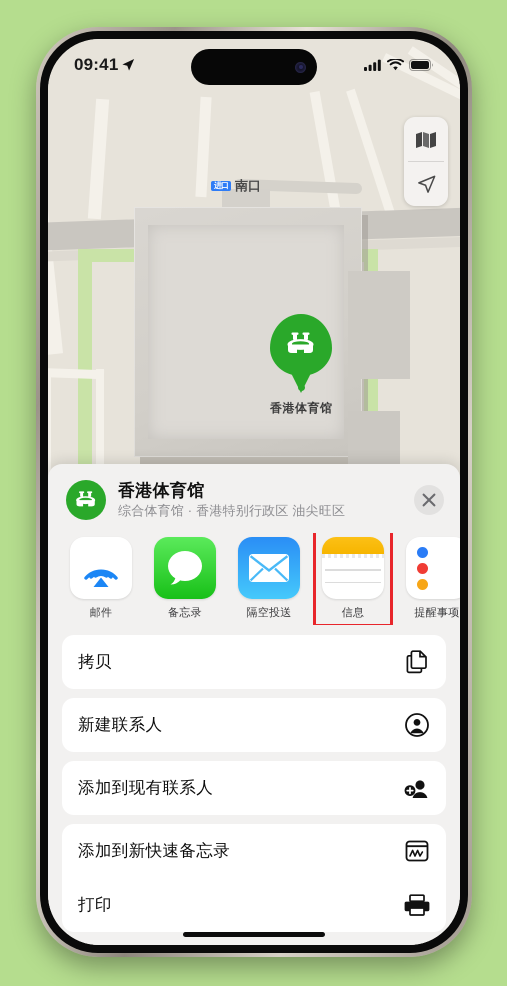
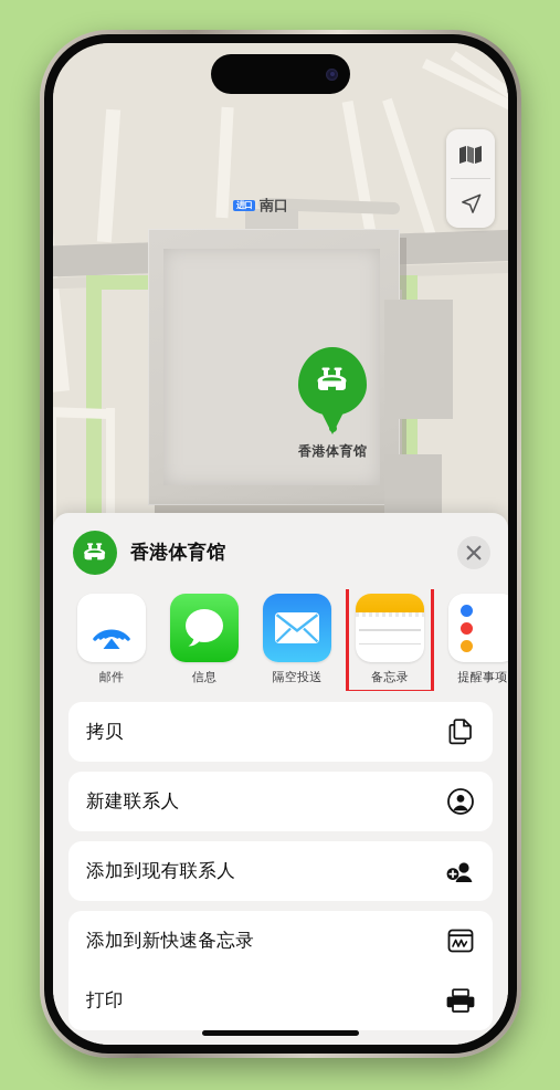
  进口
  南口
  香港体育馆
- 09:41
  香港体育馆
- 综合体育馆 · 香港特别行政区 油尖旺区
  邮件
- 备忘录
+ 信息
  隔空投送
- 信息
+ 备忘录
  提醒事项
  拷贝
  新建联系人
  添加到现有联系人
  添加到新快速备忘录
  打印
